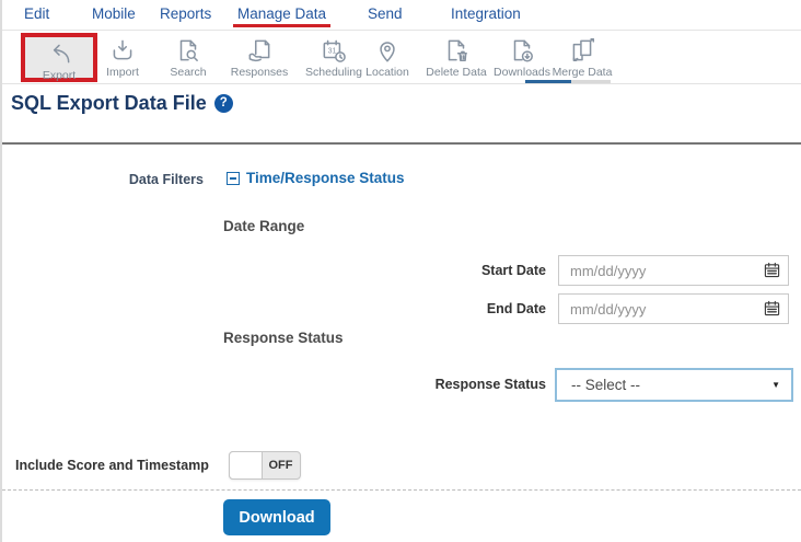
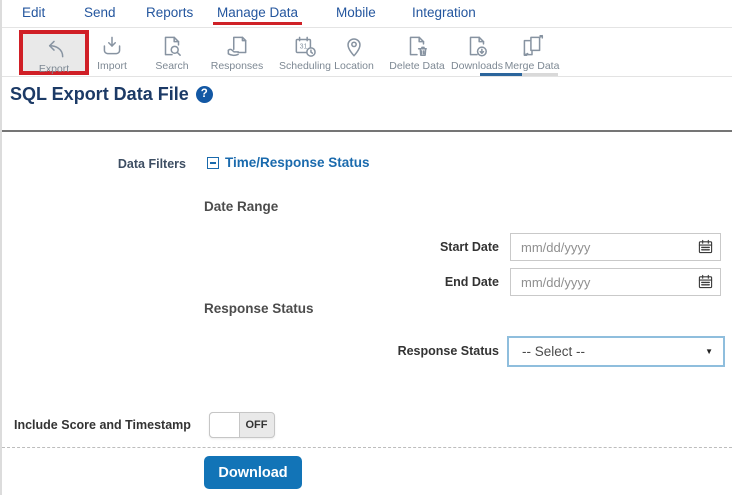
  Edit
- Mobile
+ Send
  Reports
  Manage Data
- Send
+ Mobile
  Integration
  Export
  Import
  Search
  Responses
  Scheduling
  Location
  Delete Data
  Downloads
  Merge Data
  SQL Export Data File
  ?
  Data Filters
  Time/Response Status
  Date Range
  Start Date
  mm/dd/yyyy
  End Date
  mm/dd/yyyy
  Response Status
  Response Status
  -- Select --
  ▼
  Include Score and Timestamp
  OFF
  Download
